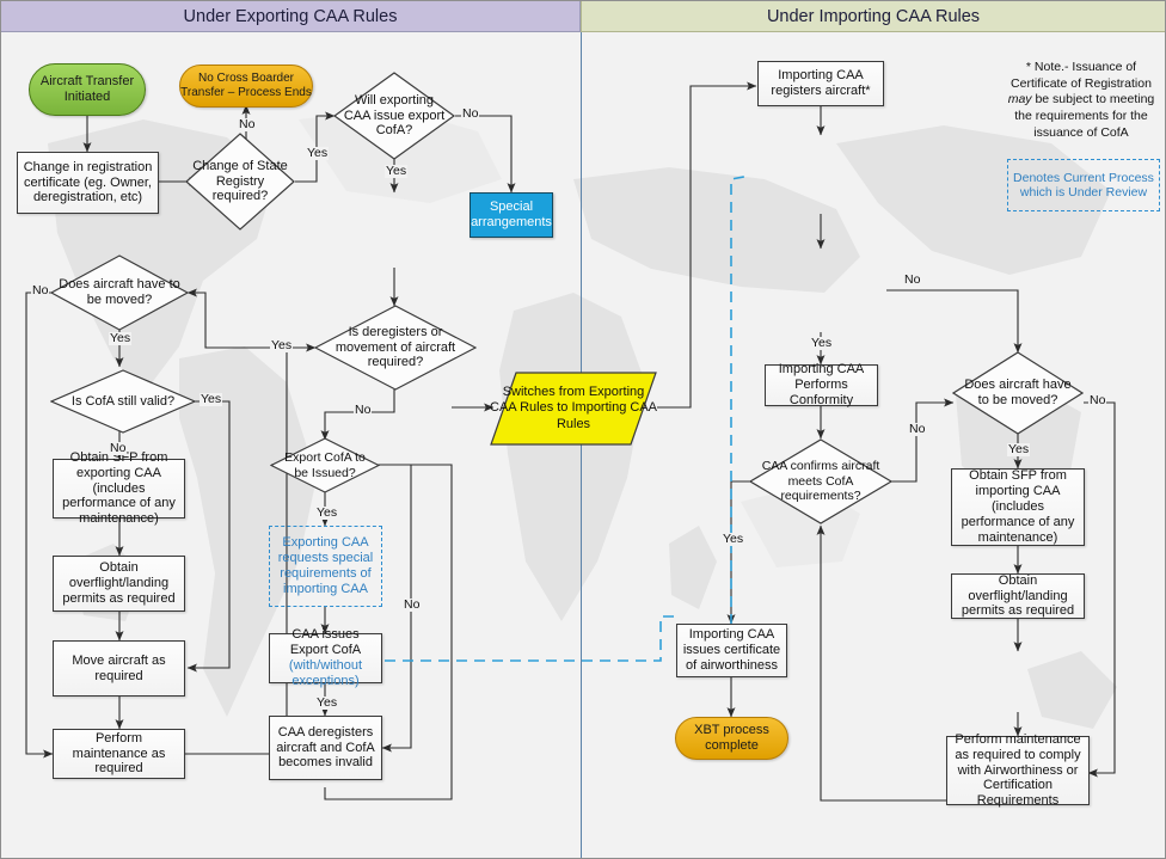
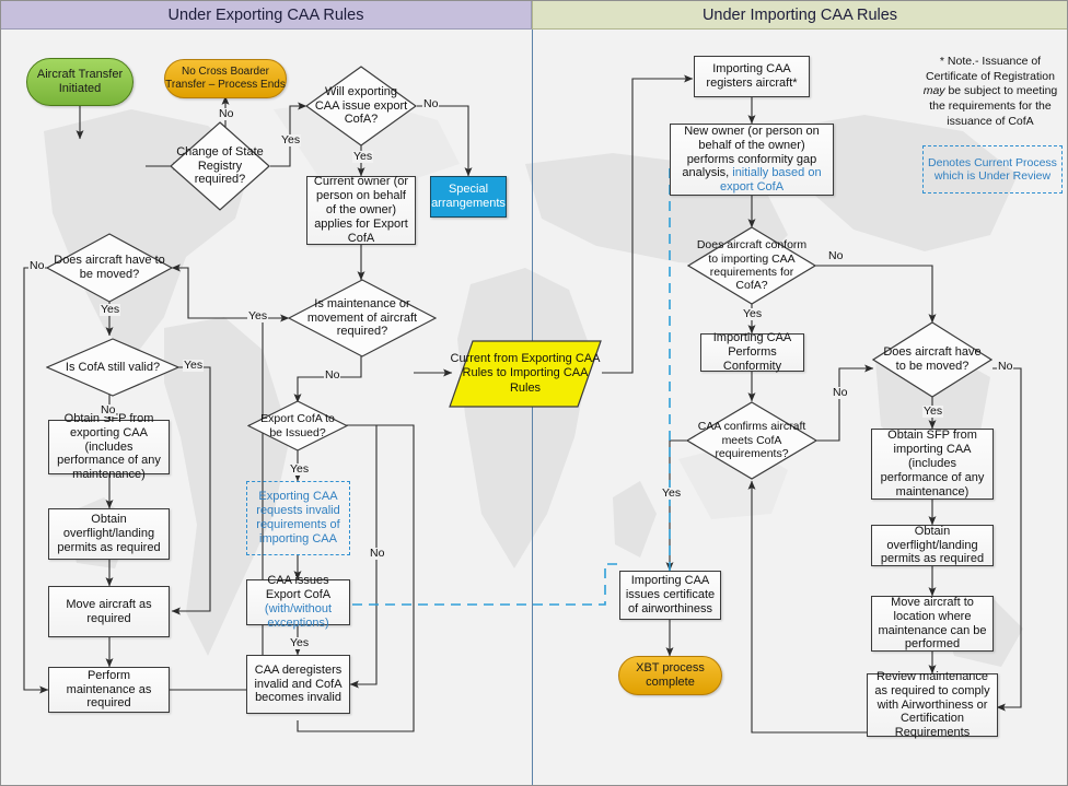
  Under Exporting CAA Rules
  Under Importing CAA Rules
  Aircraft Transfer Initiated
  No Cross Boarder Transfer – Process Ends
- Change in registration certificate (eg. Owner, deregistration, etc)
  Change of State Registry required?
  Will exporting CAA issue export CofA?
  Special arrangements
+ Current owner (or person on behalf of the owner) applies for Export CofA
  Does aircraft have to be moved?
- Is deregisters or movement of aircraft required?
+ Is maintenance or movement of aircraft required?
  Is CofA still valid?
  Export CofA to be Issued?
  Obtain SFP from exporting CAA (includes performance of any maintenance)
  Obtain overflight/landing permits as required
  Move aircraft as required
  Perform maintenance as required
- Exporting CAA requests special requirements of importing CAA
+ Exporting CAA requests invalid requirements of importing CAA
  CAA issues Export CofA (with/without exceptions)
- CAA deregisters aircraft and CofA becomes invalid
+ CAA deregisters invalid and CofA becomes invalid
- Switches from Exporting CAA Rules to Importing CAA Rules
+ Current from Exporting CAA Rules to Importing CAA Rules
  No
  Yes
  No
  Yes
  No
  Yes
  Yes
  No
  Yes
  No
  Yes
  No
  Yes
  Importing CAA registers aircraft*
+ New owner (or person on behalf of the owner) performs conformity gap analysis, initially based on export CofA
+ Does aircraft conform to importing CAA requirements for CofA?
  Importing CAA Performs Conformity
  CAA confirms aircraft meets CofA requirements?
  Importing CAA issues certificate of airworthiness
  XBT process complete
  Does aircraft have to be moved?
  Obtain SFP from importing CAA (includes performance of any maintenance)
  Obtain overflight/landing permits as required
+ Move aircraft to location where maintenance can be performed
- Perform maintenance as required to comply with Airworthiness or Certification Requirements
+ Review maintenance as required to comply with Airworthiness or Certification Requirements
  No
  Yes
  No
  Yes
  No
  Yes
  * Note.- Issuance of Certificate of Registration may be subject to meeting the requirements for the issuance of CofA
  Denotes Current Process which is Under Review
